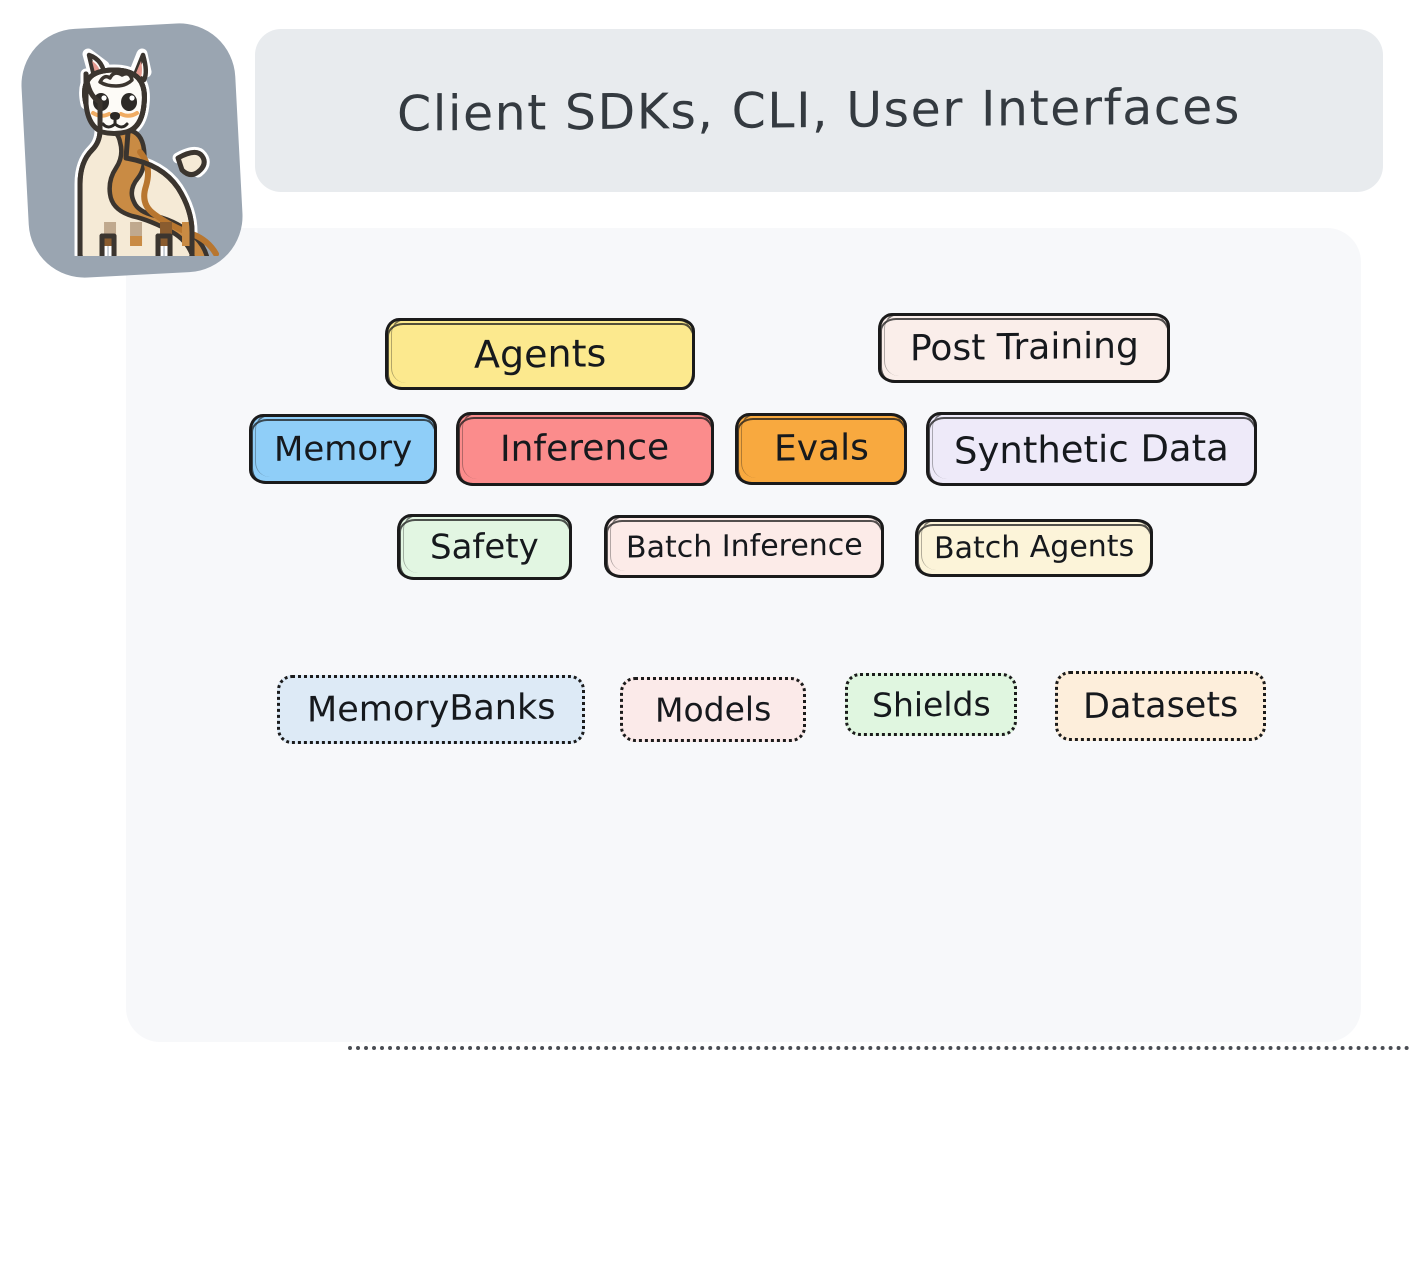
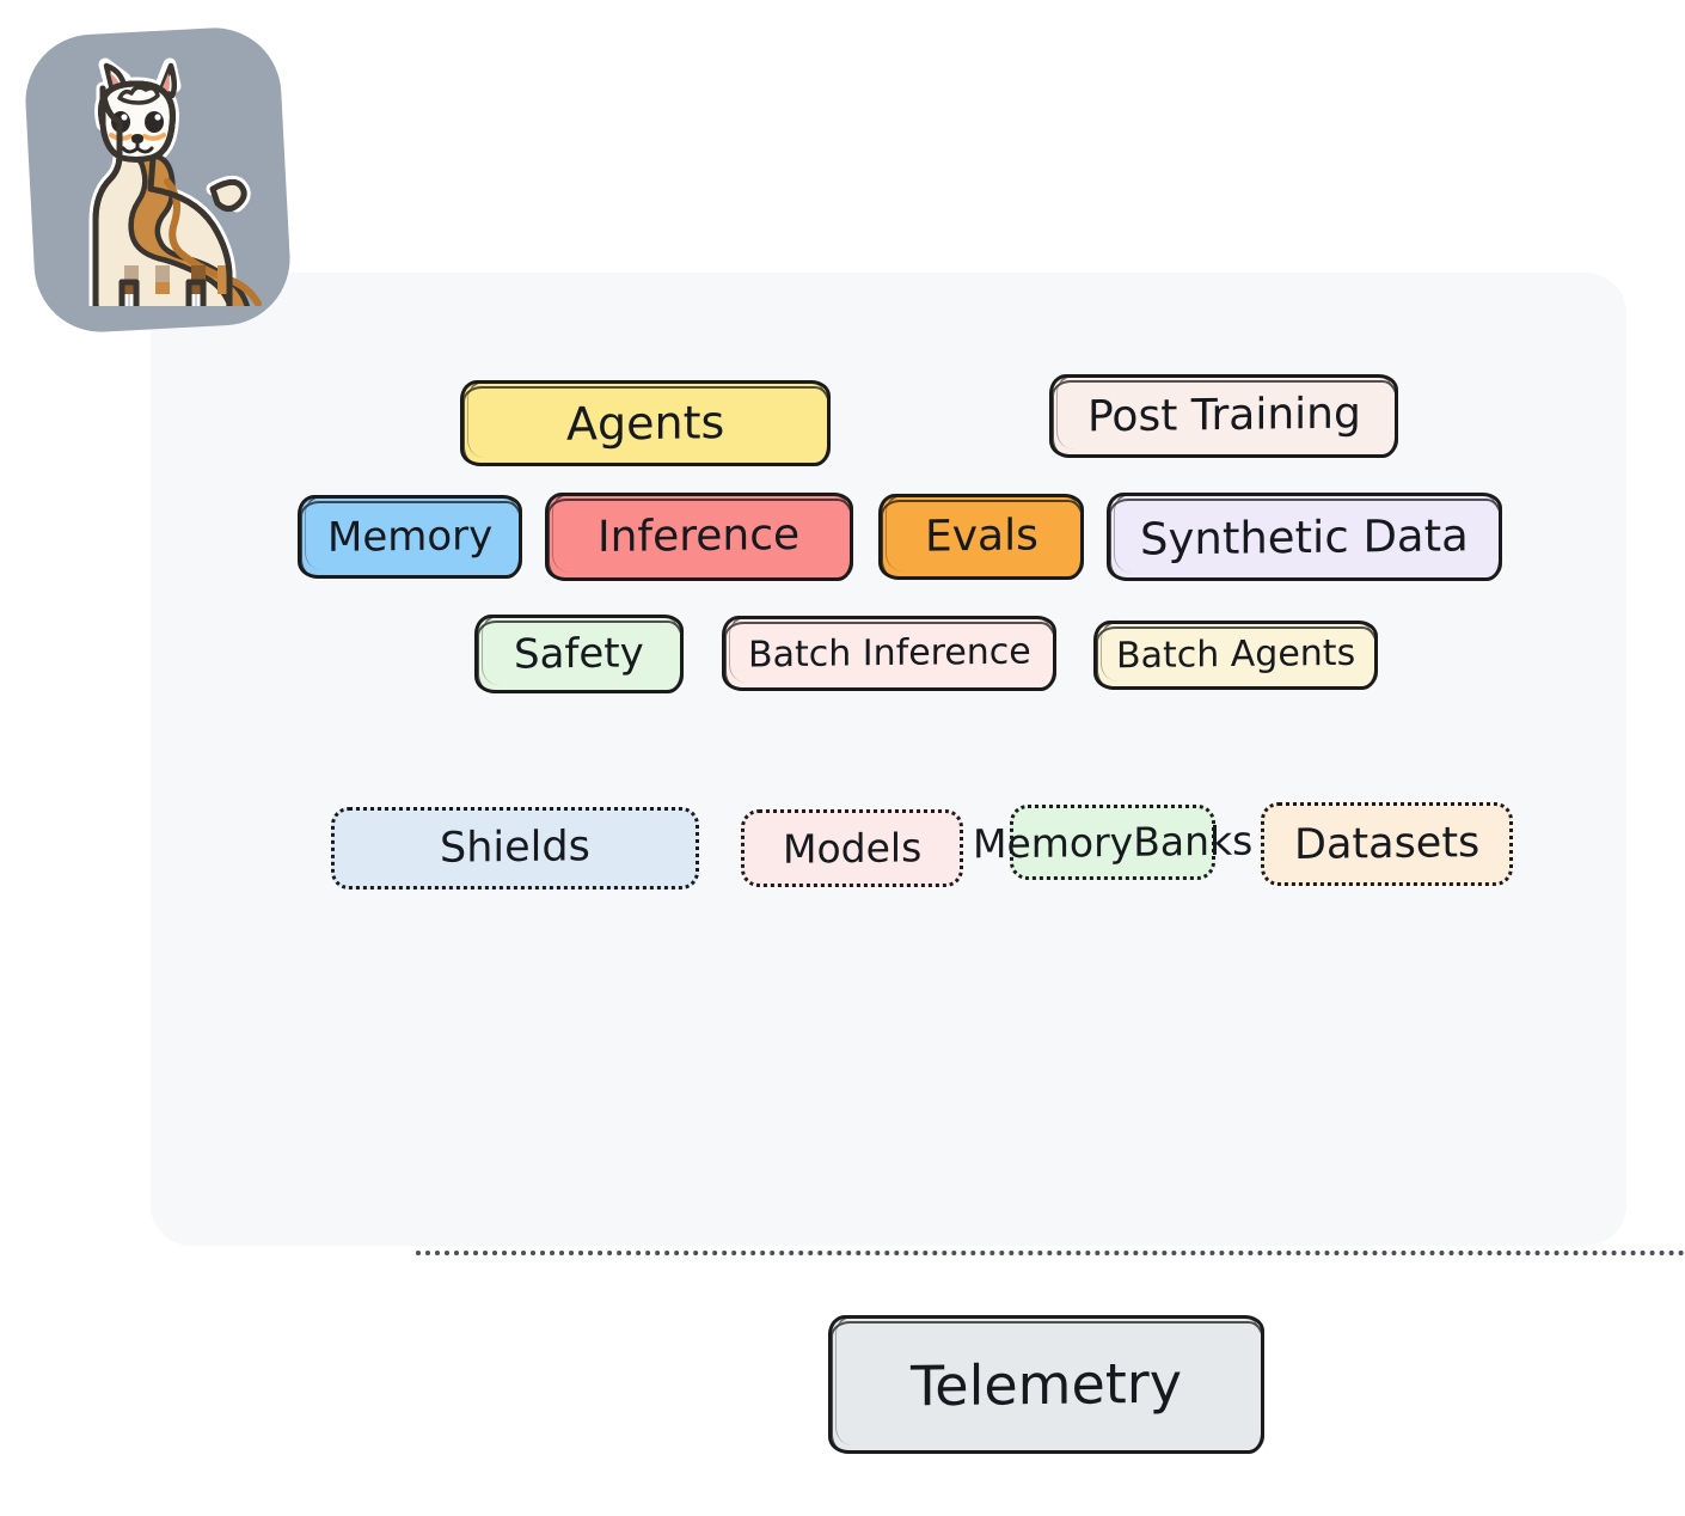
- Client SDKs, CLI, User Interfaces
  Agents
  Post Training
  Memory
  Inference
  Evals
  Synthetic Data
  Safety
  Batch Inference
  Batch Agents
- MemoryBanks
+ Shields
  Models
- Shields
+ MemoryBanks
  Datasets
+ Telemetry
